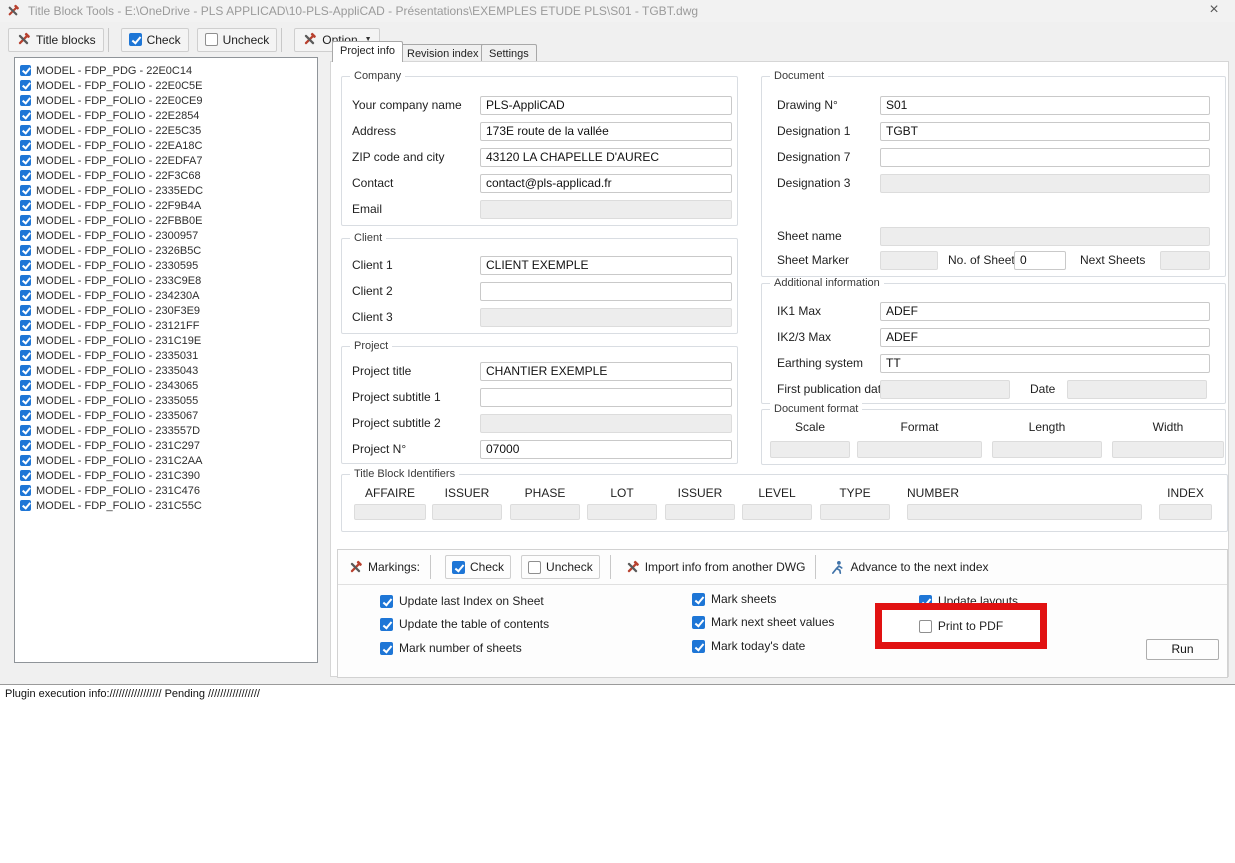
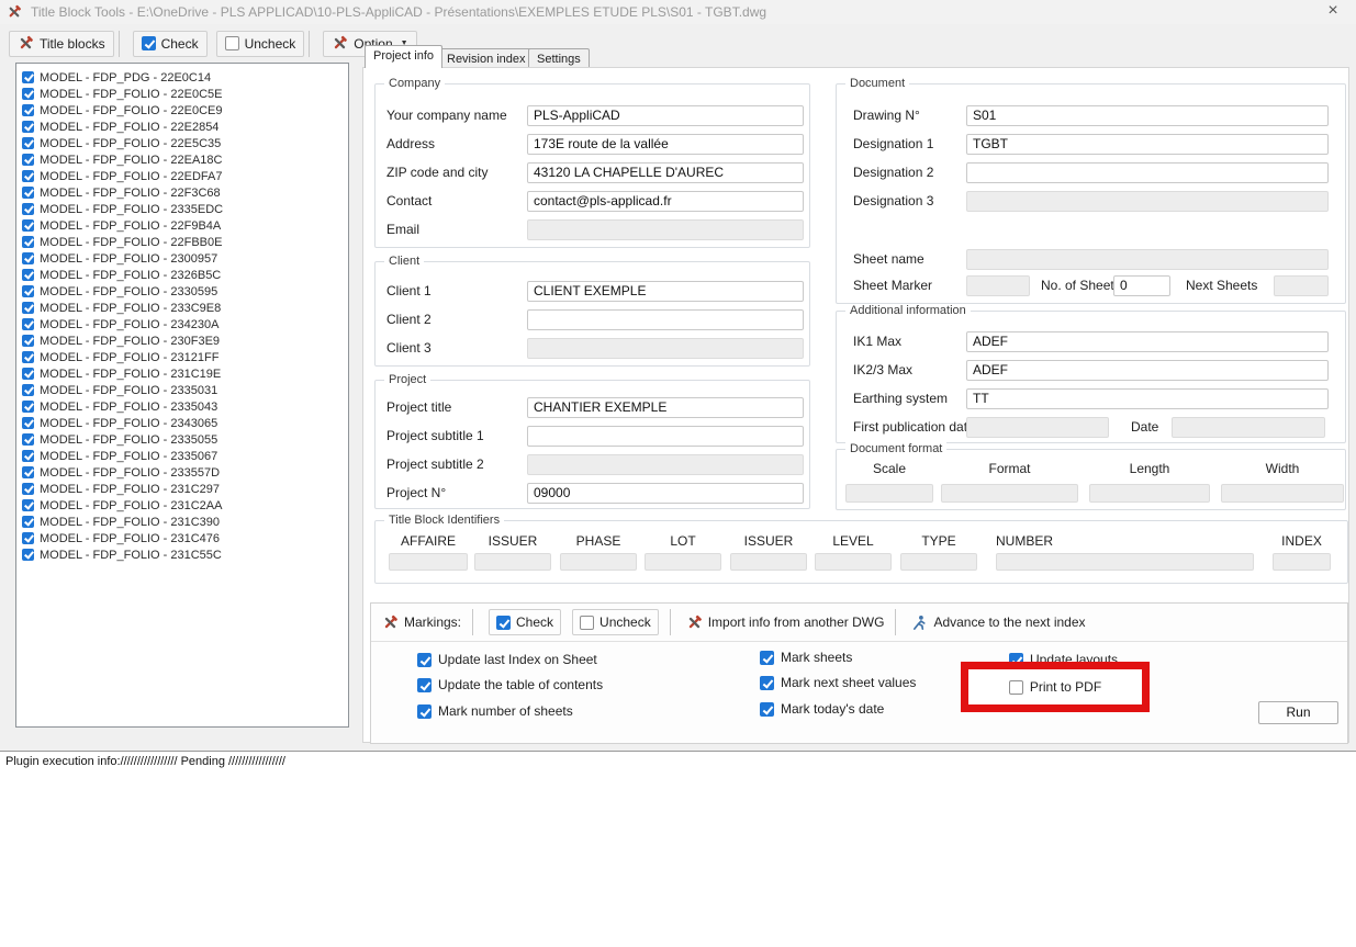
  Title Block Tools - E:\OneDrive - PLS APPLICAD\10-PLS-AppliCAD - Présentations\EXEMPLES ETUDE PLS\S01 - TGBT.dwg
  ×
  Title blocks
  Check
  Uncheck
  Option
  Project info
  Revision index
  Settings
  MODEL - FDP_PDG - 22E0C14
  MODEL - FDP_FOLIO - 22E0C5E
  MODEL - FDP_FOLIO - 22E0CE9
  MODEL - FDP_FOLIO - 22E2854
  MODEL - FDP_FOLIO - 22E5C35
  MODEL - FDP_FOLIO - 22EA18C
  MODEL - FDP_FOLIO - 22EDFA7
  MODEL - FDP_FOLIO - 22F3C68
  MODEL - FDP_FOLIO - 2335EDC
  MODEL - FDP_FOLIO - 22F9B4A
  MODEL - FDP_FOLIO - 22FBB0E
  MODEL - FDP_FOLIO - 2300957
  MODEL - FDP_FOLIO - 2326B5C
  MODEL - FDP_FOLIO - 2330595
  MODEL - FDP_FOLIO - 233C9E8
  MODEL - FDP_FOLIO - 234230A
  MODEL - FDP_FOLIO - 230F3E9
  MODEL - FDP_FOLIO - 23121FF
  MODEL - FDP_FOLIO - 231C19E
  MODEL - FDP_FOLIO - 2335031
  MODEL - FDP_FOLIO - 2335043
  MODEL - FDP_FOLIO - 2343065
  MODEL - FDP_FOLIO - 2335055
  MODEL - FDP_FOLIO - 2335067
  MODEL - FDP_FOLIO - 233557D
  MODEL - FDP_FOLIO - 231C297
  MODEL - FDP_FOLIO - 231C2AA
  MODEL - FDP_FOLIO - 231C390
  MODEL - FDP_FOLIO - 231C476
  MODEL - FDP_FOLIO - 231C55C
  Company
  Your company name
  PLS-AppliCAD
  Address
  173E route de la vallée
  ZIP code and city
  43120 LA CHAPELLE D'AUREC
  Contact
  contact@pls-applicad.fr
  Email
  Client
  Client 1
  CLIENT EXEMPLE
  Client 2
  Client 3
  Project
  Project title
  CHANTIER EXEMPLE
  Project subtitle 1
  Project subtitle 2
  Project N°
- 07000
+ 09000
  Document
  Drawing N°
  S01
  Designation 1
  TGBT
- Designation 7
+ Designation 2
  Designation 3
  Sheet name
  Sheet Marker
  No. of Shee
  0
  Next Sheets
  Additional information
  IK1 Max
  ADEF
  IK2/3 Max
  ADEF
  Earthing system
  TT
  First publication da
  Date
  Document format
  Scale
  Format
  Length
  Width
  Title Block Identifiers
  AFFAIRE
  ISSUER
  PHASE
  LOT
  ISSUER
  LEVEL
  TYPE
  NUMBER
  INDEX
  Markings:
  Check
  Uncheck
  Import info from another DWG
  Advance to the next index
  Update last Index on Sheet
  Update the table of contents
  Mark number of sheets
  Mark sheets
  Mark next sheet values
  Mark today's date
  Update layouts
  Run
  Print to PDF
  Plugin execution info:///////////////// Pending /////////////////
